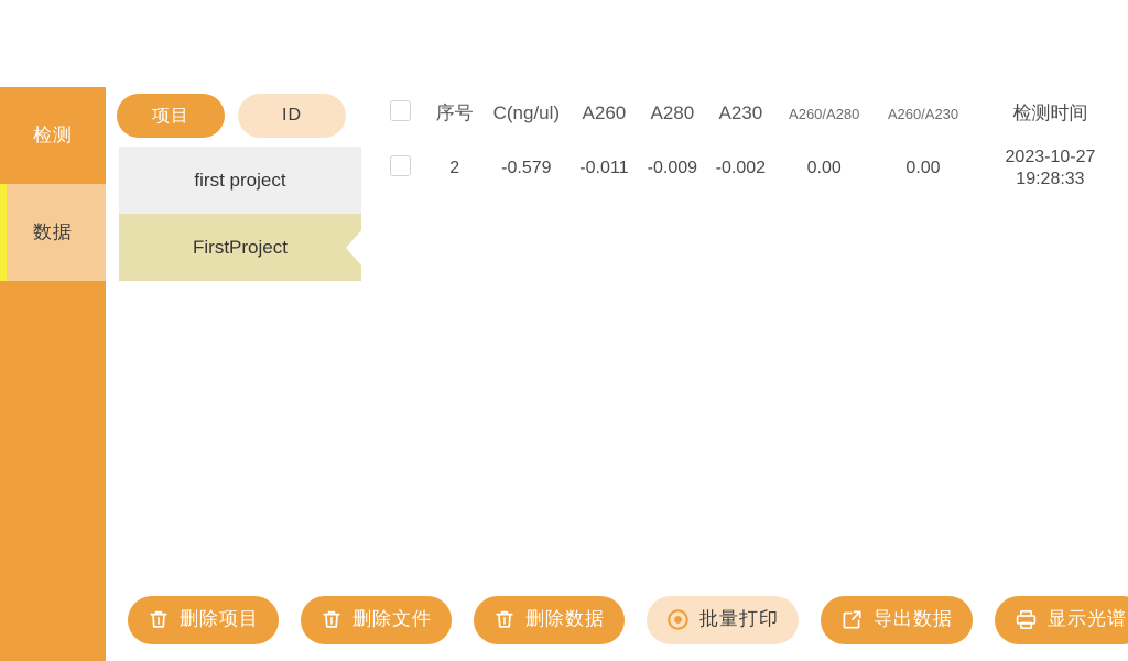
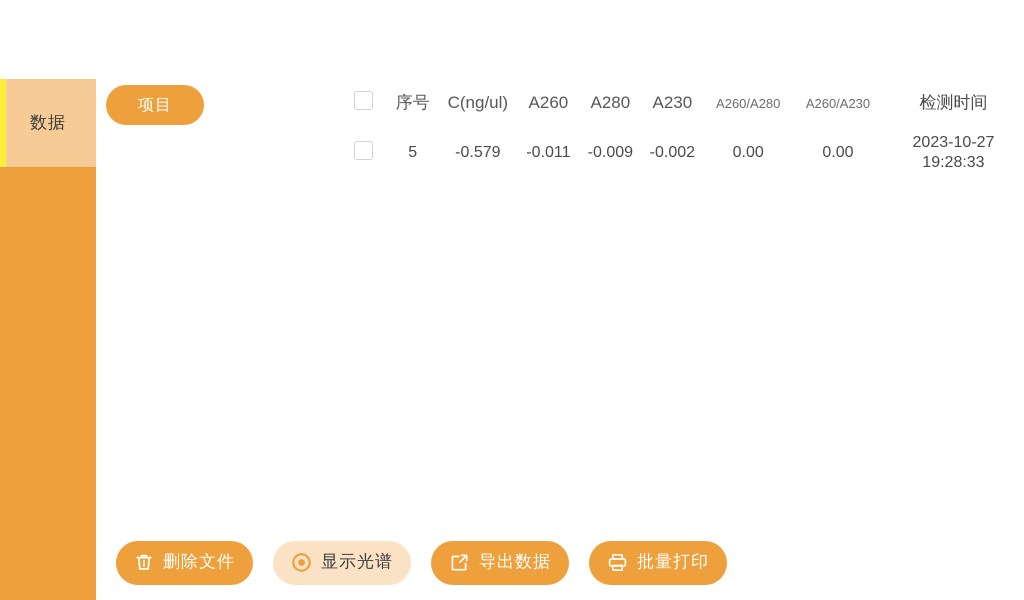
- 检测
  数据
  项目
- ID
- first project
- FirstProject
  	序号	C(ng/ul)	A260	A280	A230	A260/A280	A260/A230	检测时间
- 	2	-0.579	-0.011	-0.009	-0.002	0.00	0.00	2023-10-27 19:28:33
+ 	5	-0.579	-0.011	-0.009	-0.002	0.00	0.00	2023-10-27 19:28:33
- 删除项目
  删除文件
- 删除数据
- 批量打印
+ 显示光谱
  导出数据
- 显示光谱
+ 批量打印
